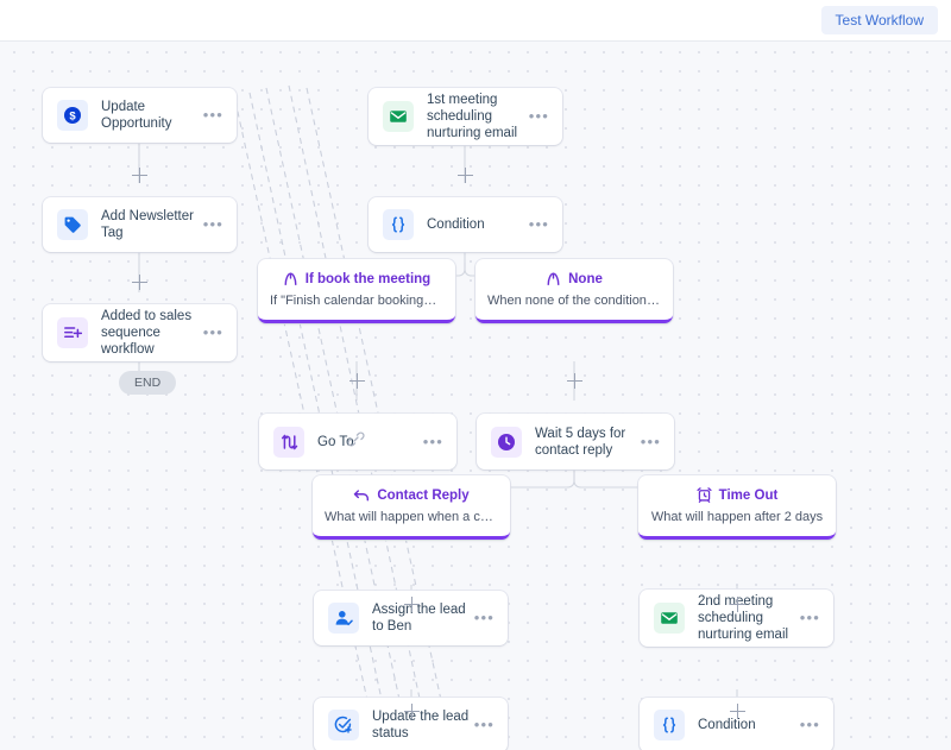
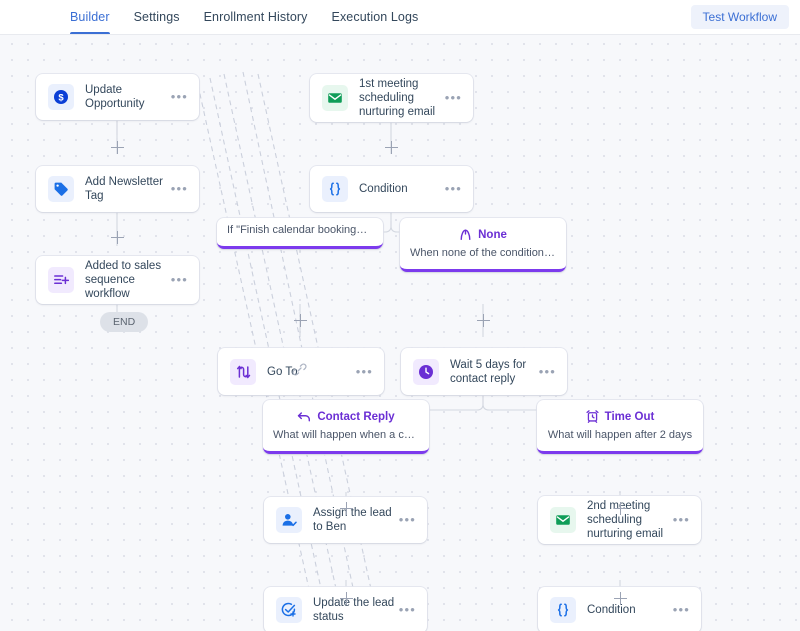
+ Builder
+ Settings
+ Enrollment History
+ Execution Logs
  Test Workflow
  $
  Update Opportunity
  •••
  Add Newsletter Tag
  •••
  Added to sales sequence workflow
  •••
  1st meeting scheduling nurturing email
  •••
  Condition
  •••
  Go To
  •••
  Wait 5 days for contact reply
  •••
  Assighe lead to Ben
  •••
  2ndeting scheduling nurturing email
  •••
  Upda the lead status
  •••
  Condition
  •••
- If book the meeting
  If "Finish calendar booking?" is "
  None
  When none of the conditions are
  Contact Reply
  What will happen when a contac
  Time Out
  What will happen after 2 days
  END
